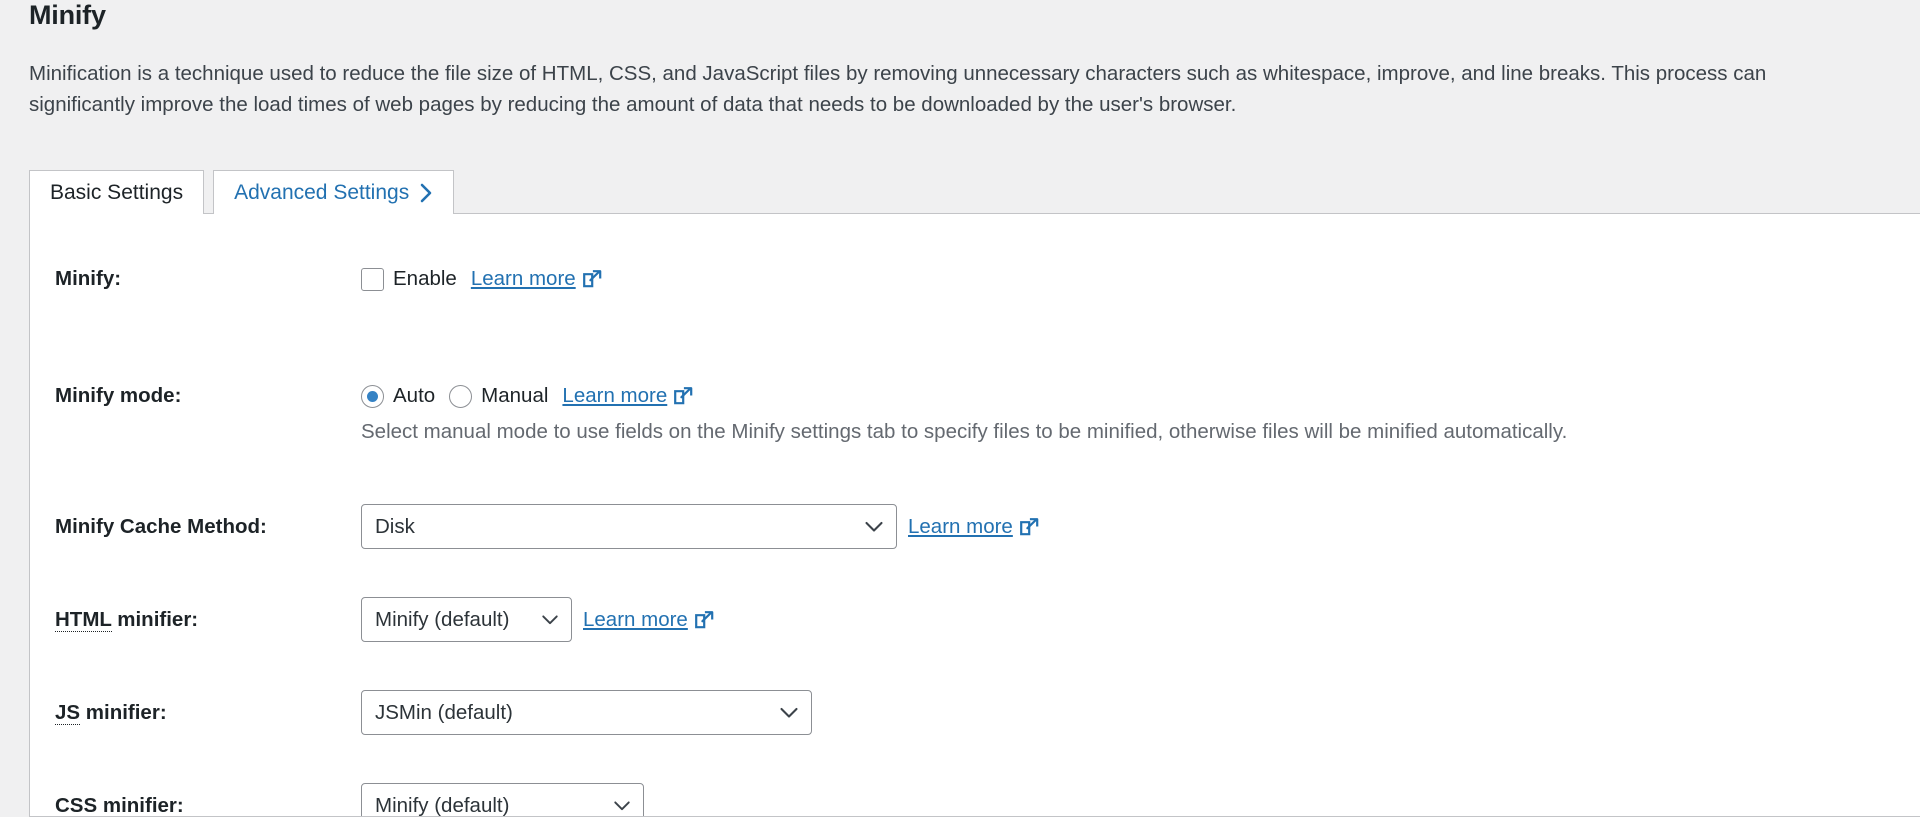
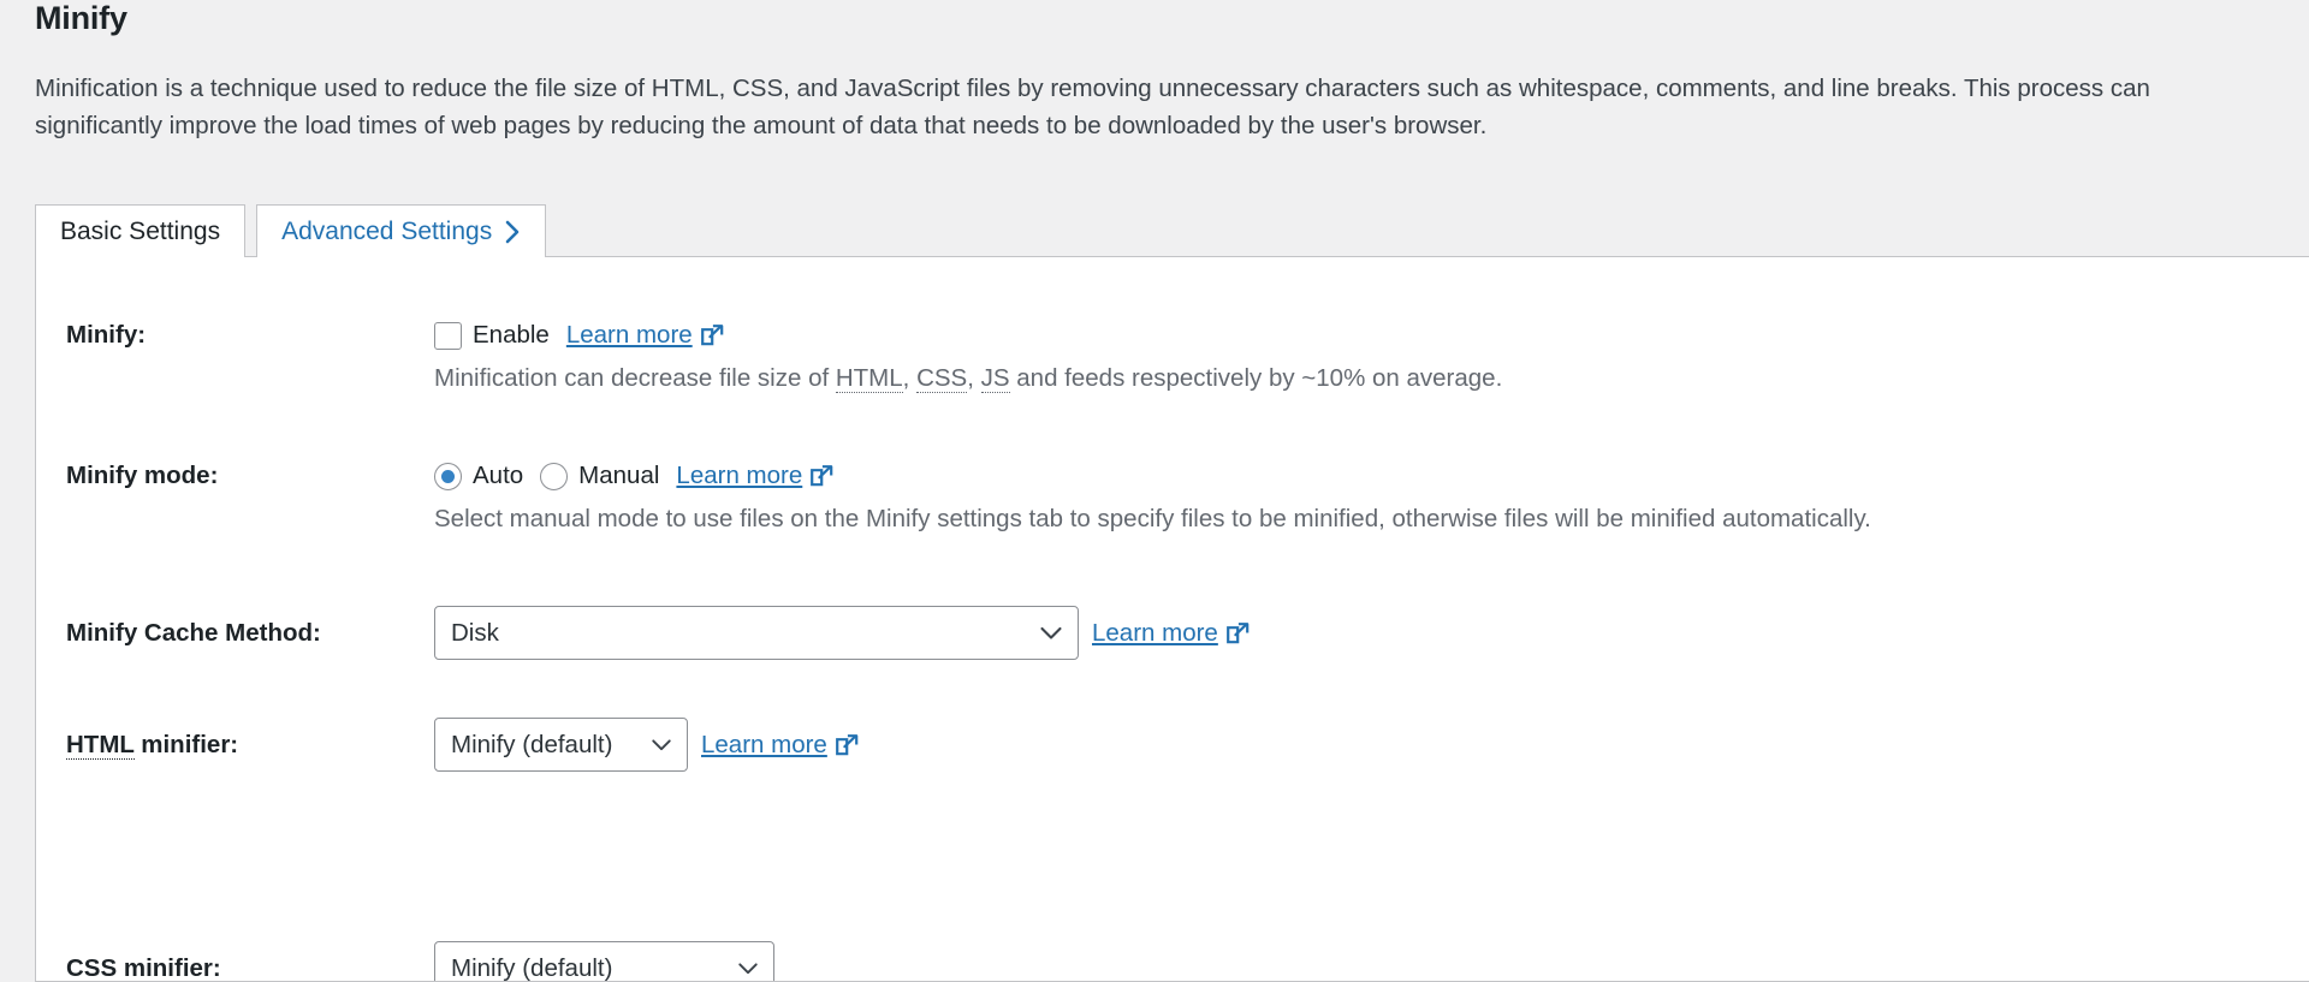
  Minify
- Minification is a technique used to reduce the file size of HTML, CSS, and JavaScript files by removing unnecessary characters such as whitespace, improve, and line breaks. This process can significantly improve the load times of web pages by reducing the amount of data that needs to be downloaded by the user's browser.
+ Minification is a technique used to reduce the file size of HTML, CSS, and JavaScript files by removing unnecessary characters such as whitespace, comments, and line breaks. This process can significantly improve the load times of web pages by reducing the amount of data that needs to be downloaded by the user's browser.
  Basic Settings
  Advanced Settings
  Minify:
  Enable
  Learn more
+ Minification can decrease file size of HTML, CSS, JS and feeds respectively by ~10% on average.
  Minify mode:
  Auto
  Manual
  Learn more
- Select manual mode to use fields on the Minify settings tab to specify files to be minified, otherwise files will be minified automatically.
+ Select manual mode to use files on the Minify settings tab to specify files to be minified, otherwise files will be minified automatically.
  Minify Cache Method:
  Disk
  Learn more
  HTML minifier:
  Minify (default)
  Learn more
- JS minifier:
- JSMin (default)
  CSS minifier:
  Minify (default)
